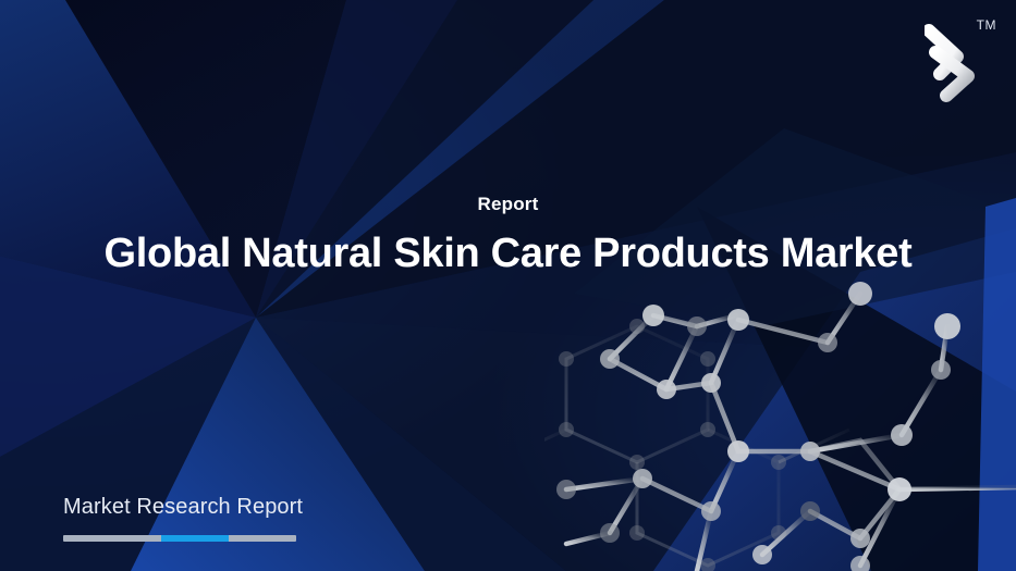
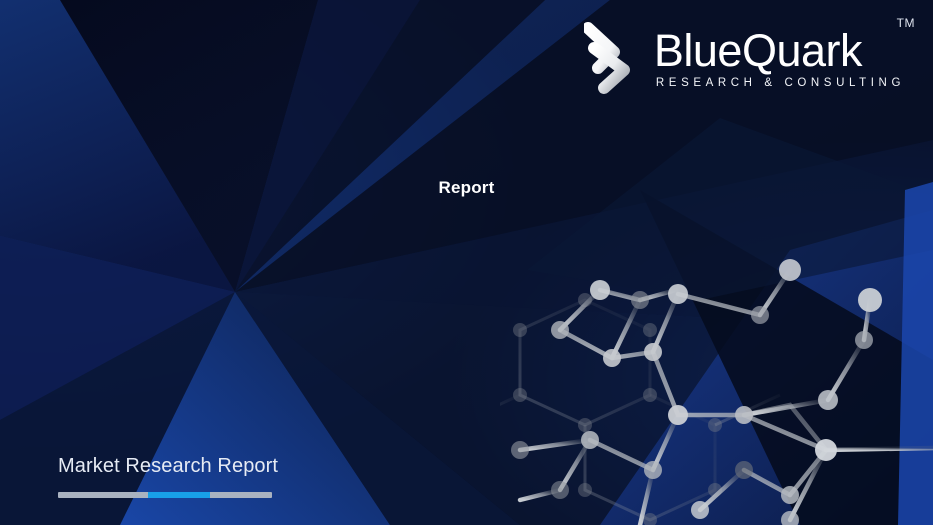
  TM
+ BlueQuark
+ RESEARCH & CONSULTING
  Report
- Global Natural Skin Care Products Market
  Market Research Report
